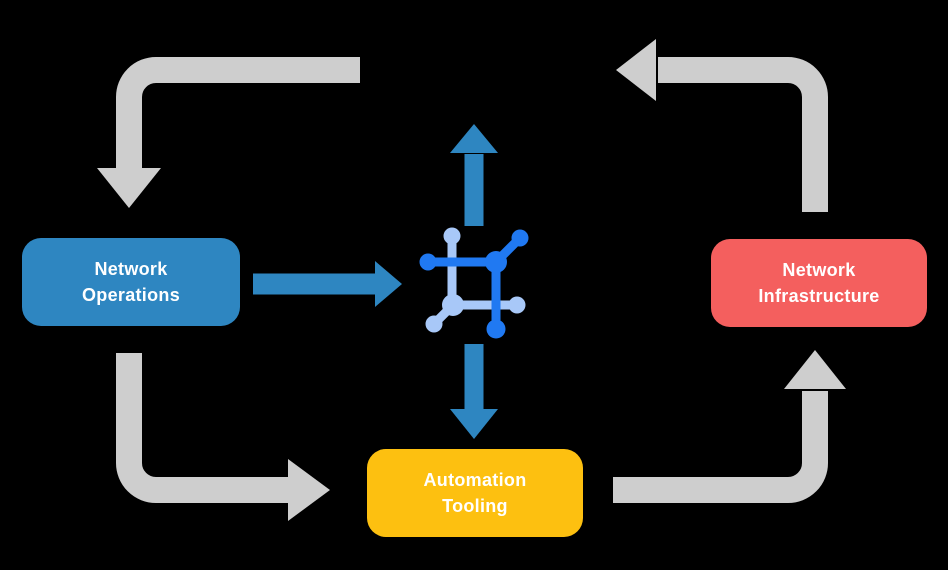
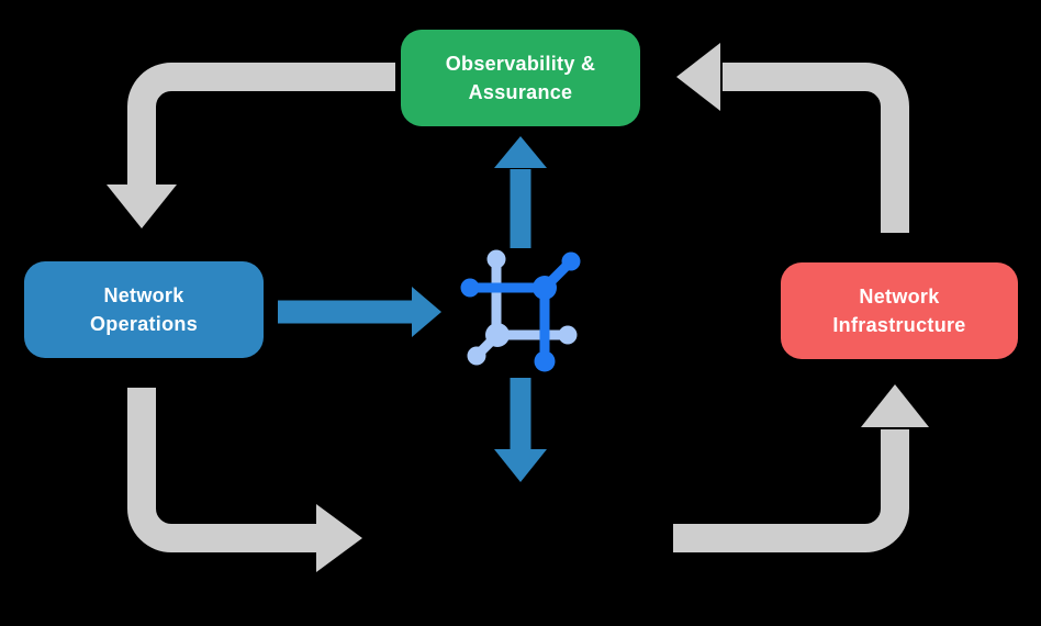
+ Observability &
+ Assurance
  Network
  Operations
  Network
  Infrastructure
- Automation
- Tooling
